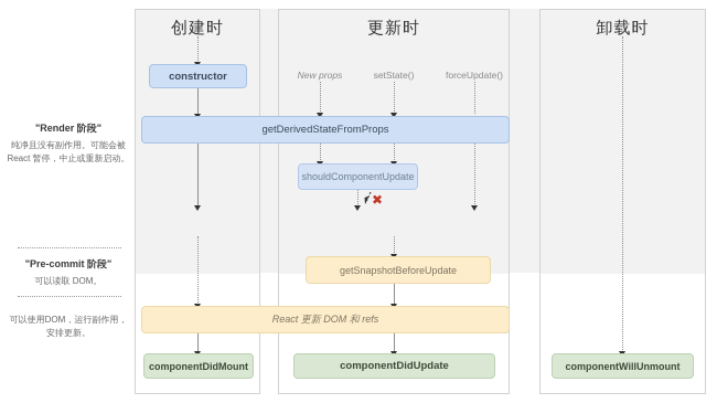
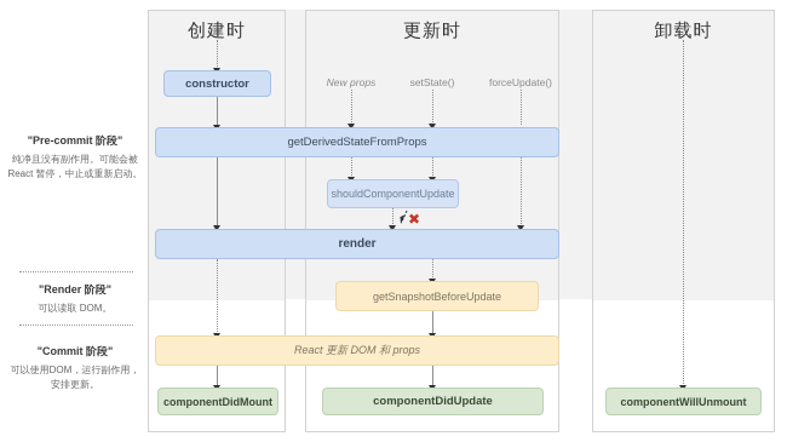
  创建时
  更新时
  卸载时
- "Render 阶段"
+ "Pre-commit 阶段"
  纯净且没有副作用。可能会被 React 暂停，中止或重新启动。
- "Pre-commit 阶段"
+ "Render 阶段"
  可以读取 DOM。
+ "Commit 阶段"
  可以使用DOM，运行副作用，安排更新。
  New props
  setState()
  forceUpdate()
  ✖
  constructor
  getDerivedStateFromProps
  shouldComponentUpdate
+ render
  getSnapshotBeforeUpdate
- React 更新 DOM 和 refs
+ React 更新 DOM 和 props
  componentDidMount
  componentDidUpdate
  componentWillUnmount
